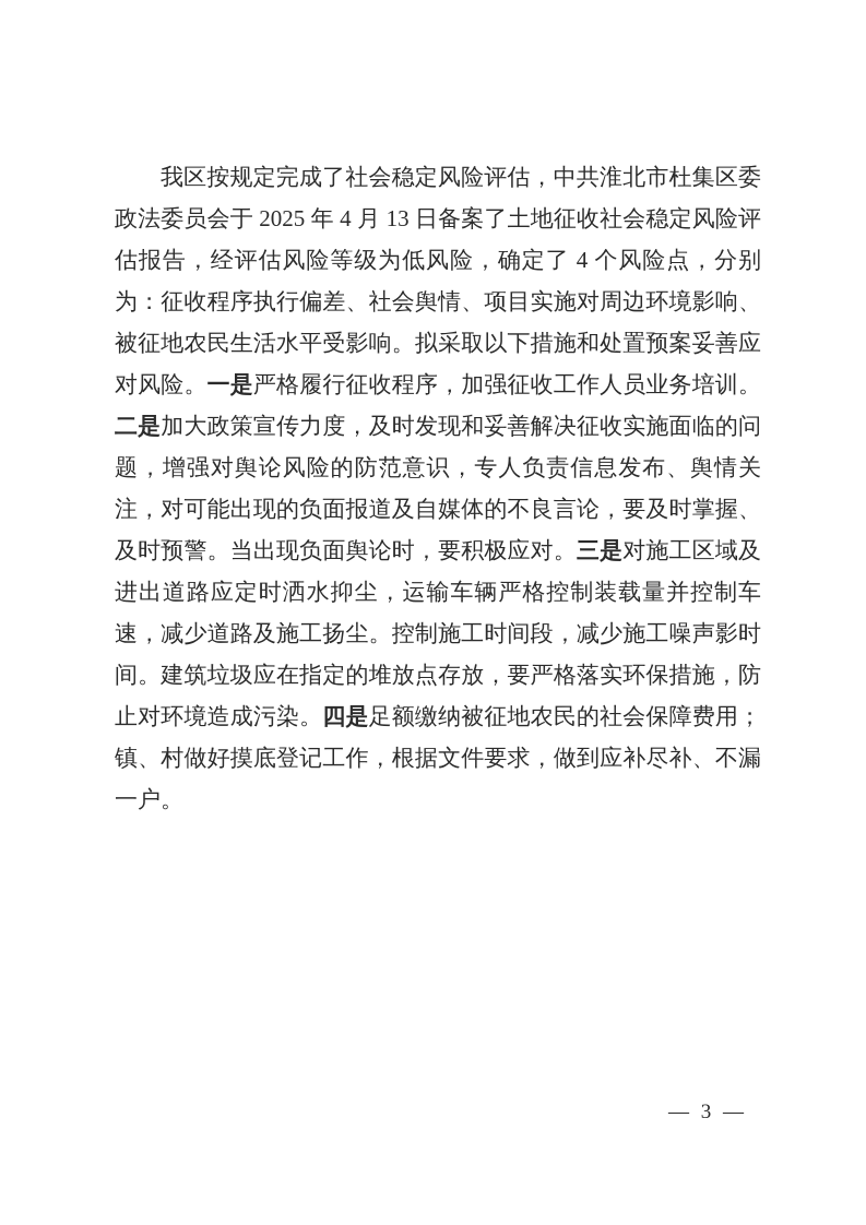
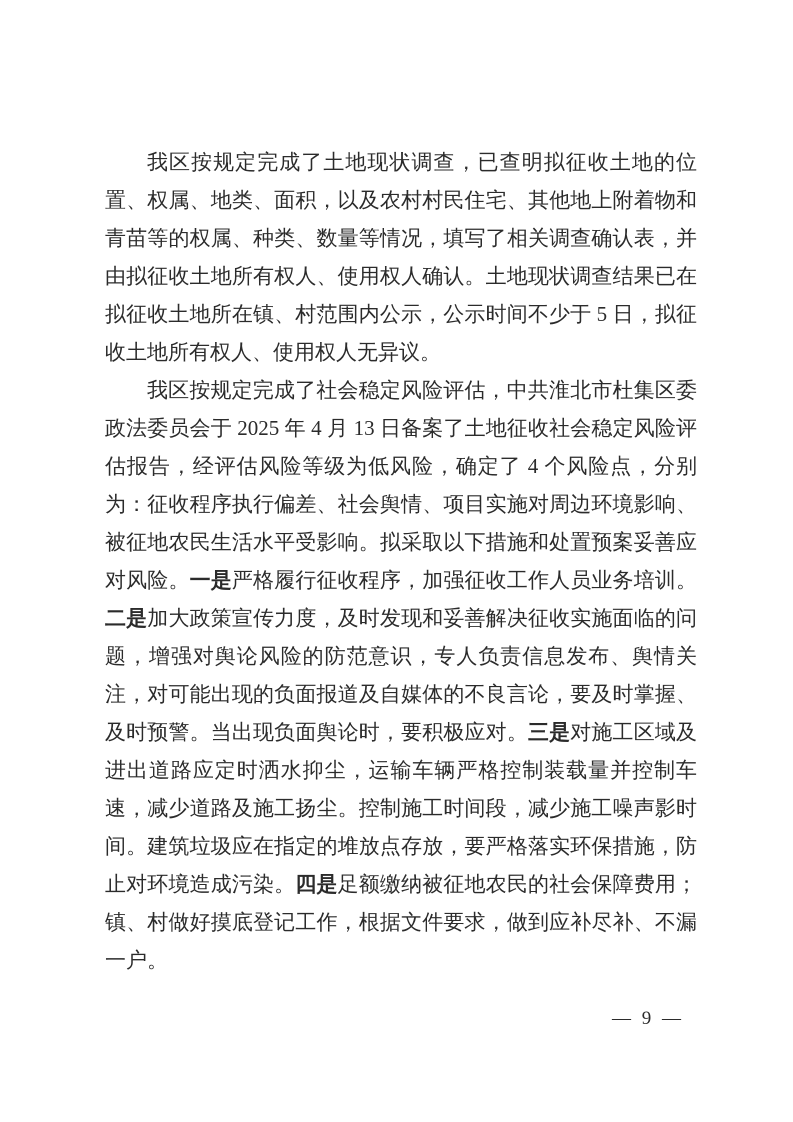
+ 我区按规定完成了土地现状调查，已查明拟征收土地的位置、权属、地类、面积，以及农村村民住宅、其他地上附着物和青苗等的权属、种类、数量等情况，填写了相关调查确认表，并由拟征收土地所有权人、使用权人确认。土地现状调查结果已在拟征收土地所在镇、村范围内公示，公示时间不少于 5 日，拟征收土地所有权人、使用权人无异议。
  我区按规定完成了社会稳定风险评估，中共淮北市杜集区委政法委员会于 2025 年 4 月 13 日备案了土地征收社会稳定风险评估报告，经评估风险等级为低风险，确定了 4 个风险点，分别为：征收程序执行偏差、社会舆情、项目实施对周边环境影响、被征地农民生活水平受影响。拟采取以下措施和处置预案妥善应对风险。一是严格履行征收程序，加强征收工作人员业务培训。二是加大政策宣传力度，及时发现和妥善解决征收实施面临的问题，增强对舆论风险的防范意识，专人负责信息发布、舆情关注，对可能出现的负面报道及自媒体的不良言论，要及时掌握、及时预警。当出现负面舆论时，要积极应对。三是对施工区域及进出道路应定时洒水抑尘，运输车辆严格控制装载量并控制车速，减少道路及施工扬尘。控制施工时间段，减少施工噪声影时间。建筑垃圾应在指定的堆放点存放，要严格落实环保措施，防止对环境造成污染。四是足额缴纳被征地农民的社会保障费用；镇、村做好摸底登记工作，根据文件要求，做到应补尽补、不漏一户。
- — 3 —
+ — 9 —
